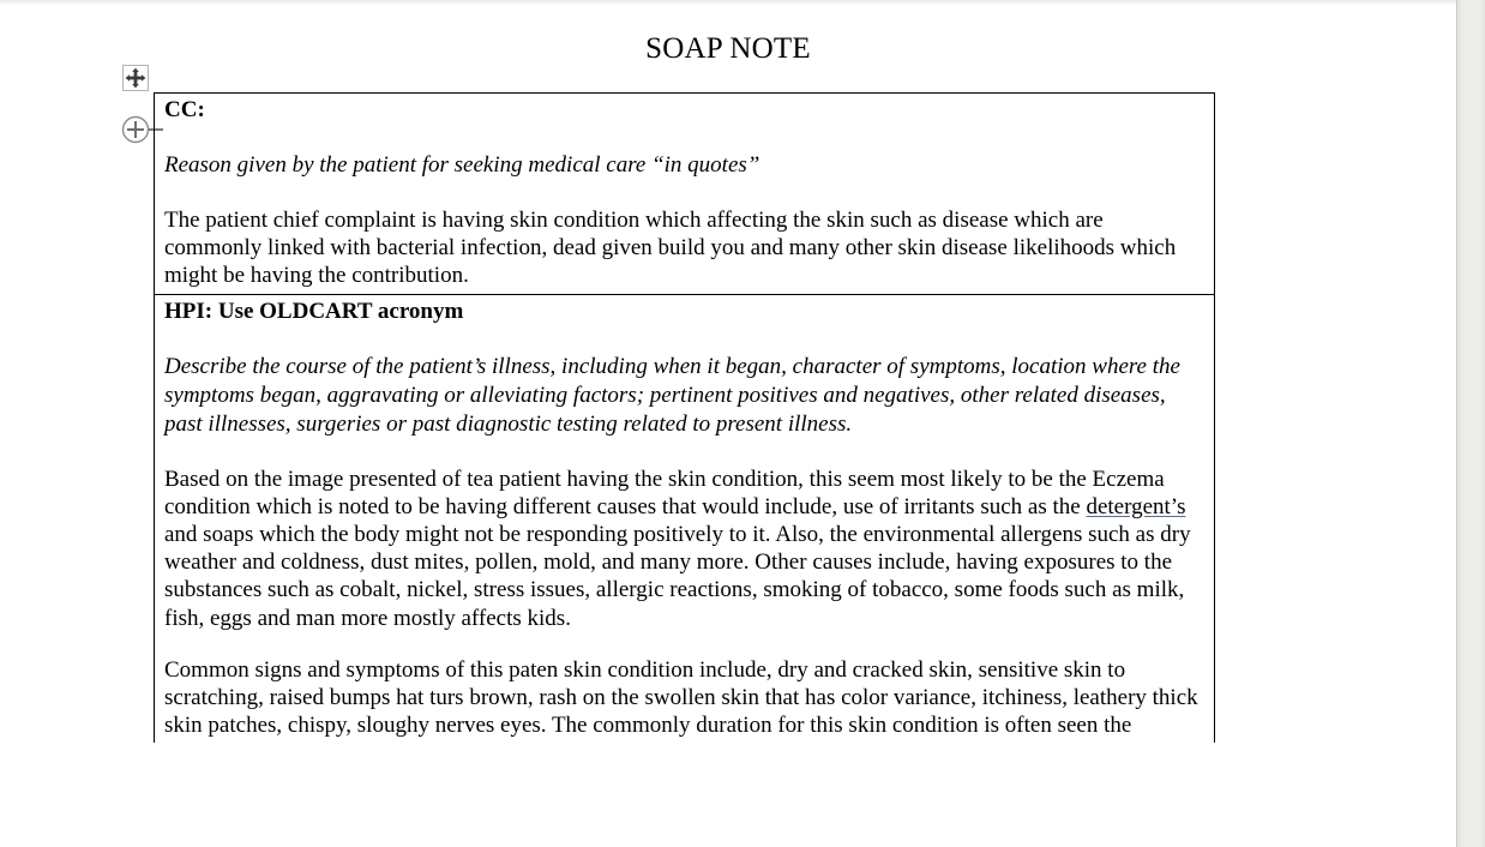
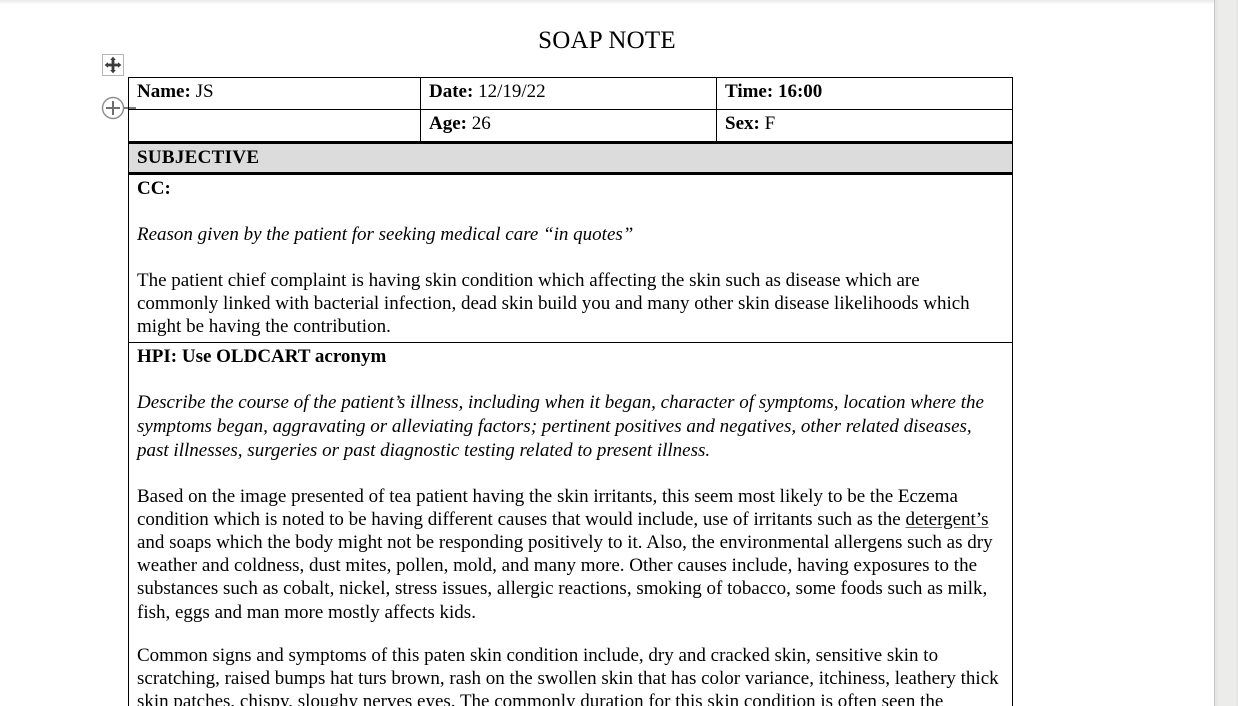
  SOAP NOTE
+ Name: JS	Date: 12/19/22	Time: 16:00
+ 	Age: 26	Sex: F
+ SUBJECTIVE
- CC: Reason given by the patient for seeking medical care “in quotes” The patient chief complaint is having skin condition which affecting the skin such as disease which are commonly linked with bacterial infection, dead given build you and many other skin disease likelihoods which might be having the contribution.
+ CC: Reason given by the patient for seeking medical care “in quotes” The patient chief complaint is having skin condition which affecting the skin such as disease which are commonly linked with bacterial infection, dead skin build you and many other skin disease likelihoods which might be having the contribution.
- HPI: Use OLDCART acronym Describe the course of the patient’s illness, including when it began, character of symptoms, location where the symptoms began, aggravating or alleviating factors; pertinent positives and negatives, other related diseases, past illnesses, surgeries or past diagnostic testing related to present illness. Based on the image presented of tea patient having the skin condition, this seem most likely to be the Eczema condition which is noted to be having different causes that would include, use of irritants such as the detergent’s and soaps which the body might not be responding positively to it. Also, the environmental allergens such as dry weather and coldness, dust mites, pollen, mold, and many more. Other causes include, having exposures to the substances such as cobalt, nickel, stress issues, allergic reactions, smoking of tobacco, some foods such as milk, fish, eggs and man more mostly affects kids. Common signs and symptoms of this paten skin condition include, dry and cracked skin, sensitive skin to scratching, raised bumps hat turs brown, rash on the swollen skin that has color variance, itchiness, leathery thick skin patches, chispy, sloughy nerves eyes. The commonly duration for this skin condition is often seen the
+ HPI: Use OLDCART acronym Describe the course of the patient’s illness, including when it began, character of symptoms, location where the symptoms began, aggravating or alleviating factors; pertinent positives and negatives, other related diseases, past illnesses, surgeries or past diagnostic testing related to present illness. Based on the image presented of tea patient having the skin irritants, this seem most likely to be the Eczema condition which is noted to be having different causes that would include, use of irritants such as the detergent’s and soaps which the body might not be responding positively to it. Also, the environmental allergens such as dry weather and coldness, dust mites, pollen, mold, and many more. Other causes include, having exposures to the substances such as cobalt, nickel, stress issues, allergic reactions, smoking of tobacco, some foods such as milk, fish, eggs and man more mostly affects kids. Common signs and symptoms of this paten skin condition include, dry and cracked skin, sensitive skin to scratching, raised bumps hat turs brown, rash on the swollen skin that has color variance, itchiness, leathery thick skin patches, chispy, sloughy nerves eyes. The commonly duration for this skin condition is often seen the
